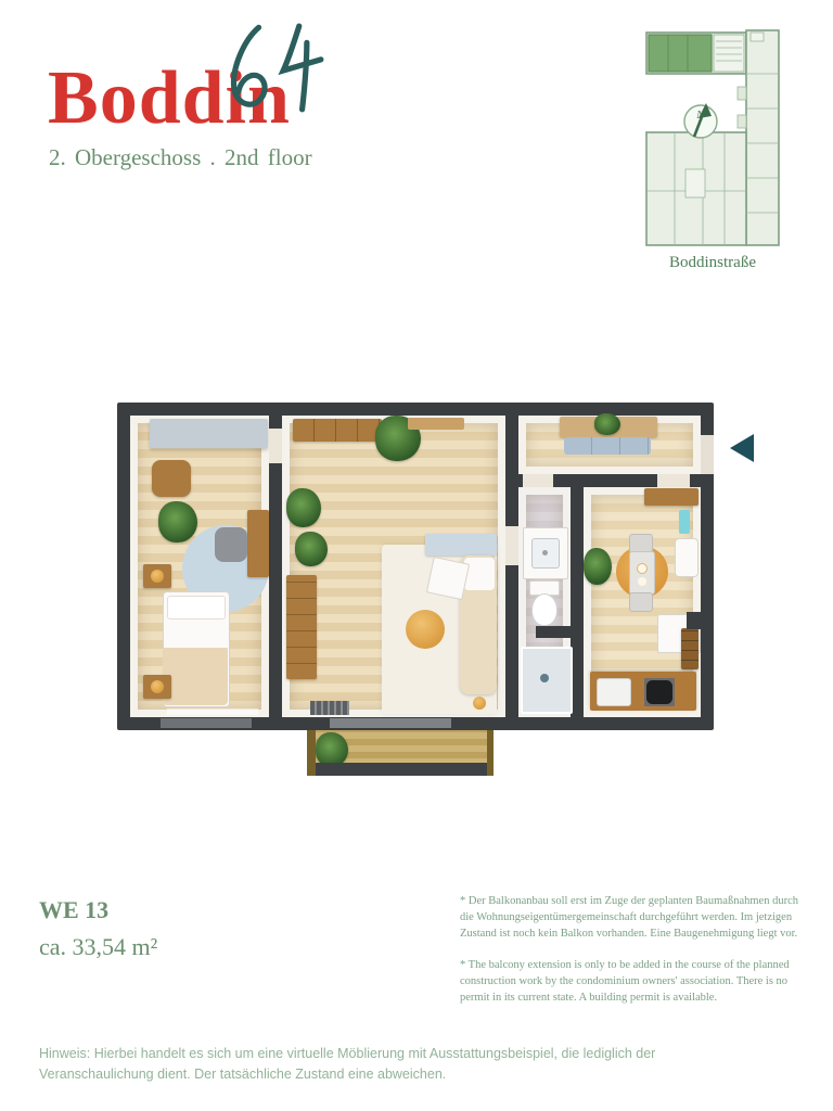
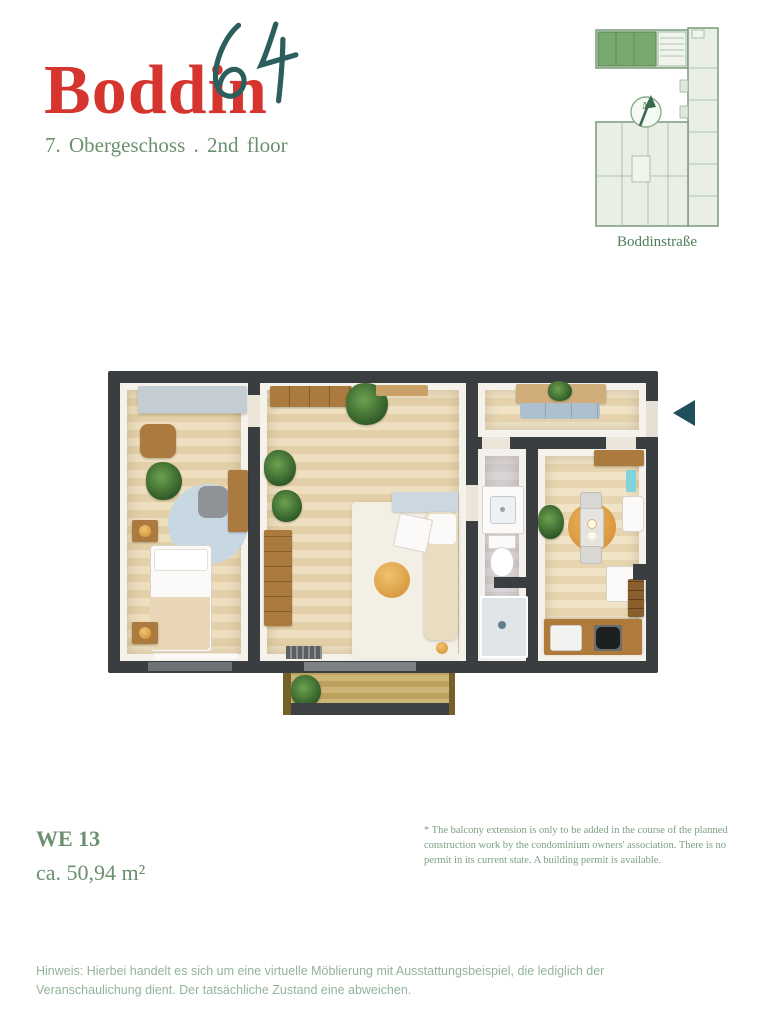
  Boddn
- 2. Obergeschoss . 2nd floor
+ 7. Obergeschoss . 2nd floor
  Boddinstraße
  WE 13
- ca. 33,54 m²
+ ca. 50,94 m²
- * Der Balkonanbau soll erst im Zuge der geplanten Baumaßnahmen durch die Wohnungseigentümergemeinschaft durchgeführt werden. Im jetzigen Zustand ist noch kein Balkon vorhanden. Eine Baugenehmigung liegt vor.
  * The balcony extension is only to be added in the course of the planned construction work by the condominium owners' association. There is no permit in its current state. A building permit is available.
  Hinweis: Hierbei handelt es sich um eine virtuelle Möblierung mit Ausstattungsbeispiel, die lediglich der Veranschaulichung dient. Der tatsächliche Zustand eine abweichen.
